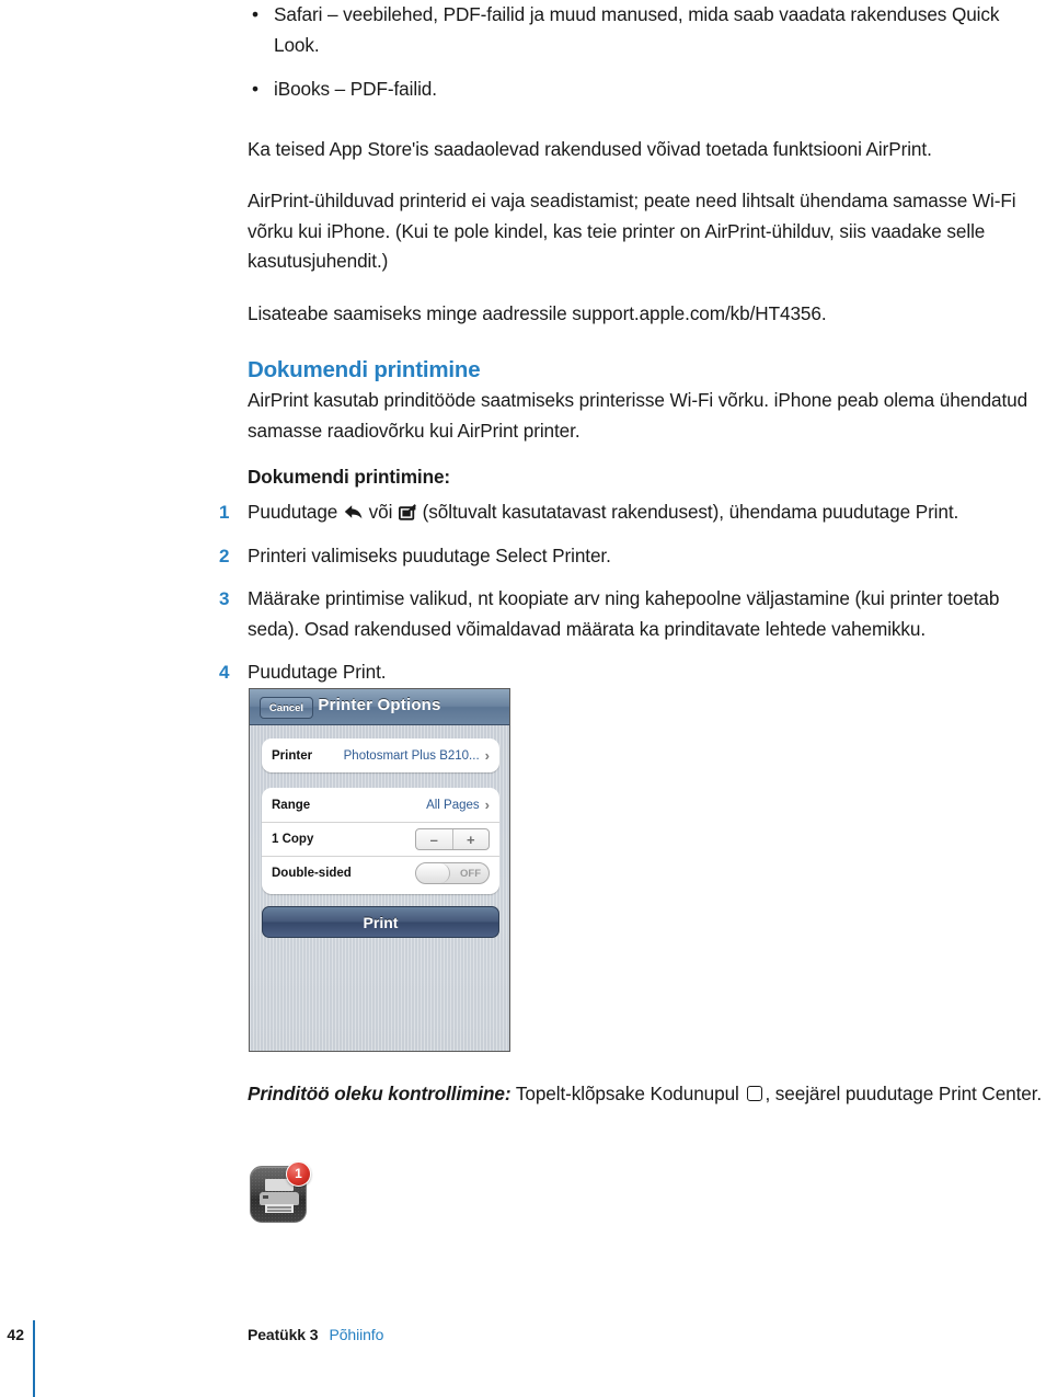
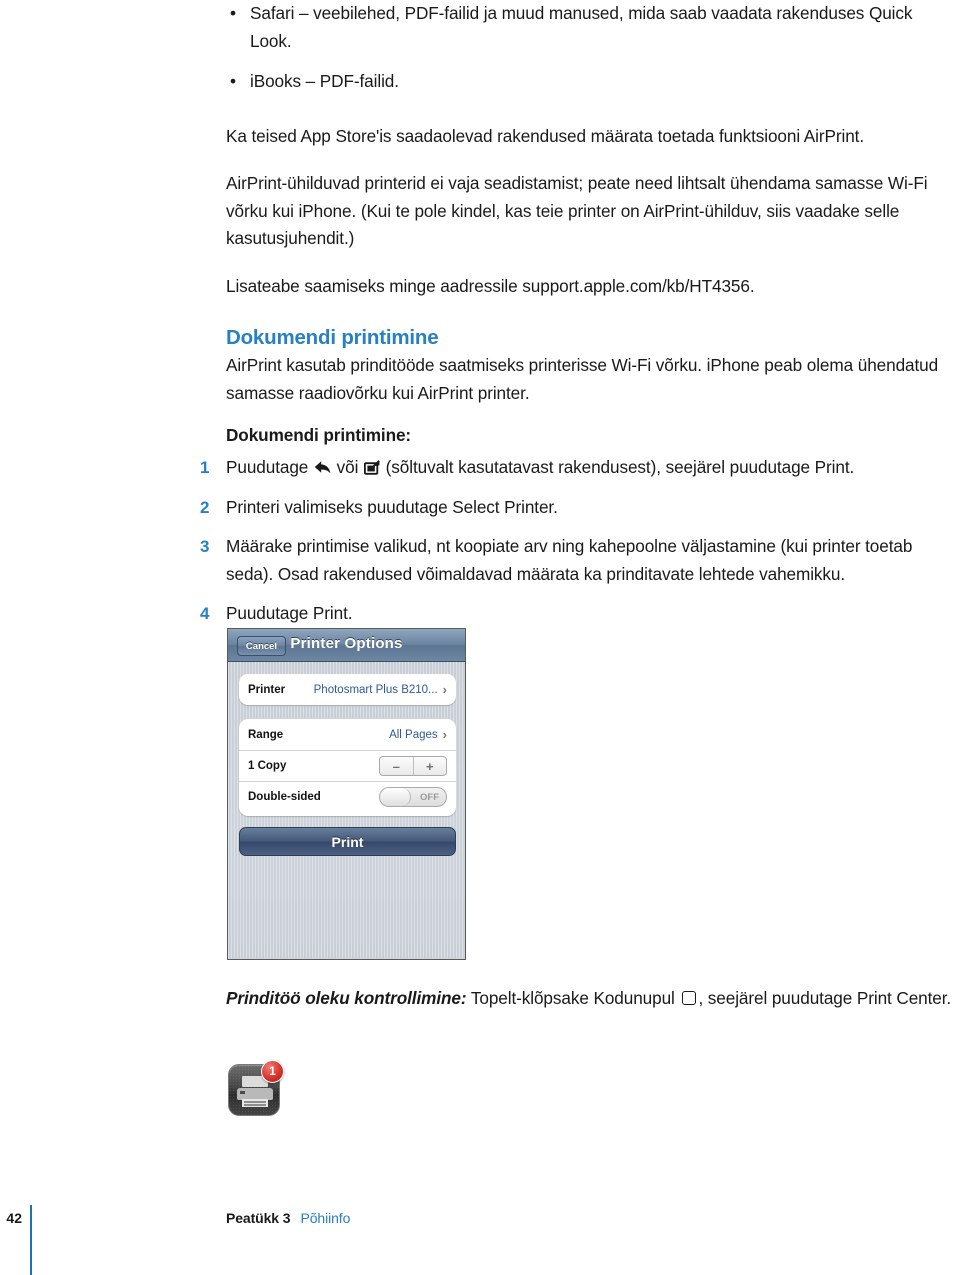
  •
  Safari – veebilehed, PDF-failid ja muud manused, mida saab vaadata rakenduses Quick Look.
  •
  iBooks – PDF-failid.
- Ka teised App Store'is saadaolevad rakendused võivad toetada funktsiooni AirPrint.
+ Ka teised App Store'is saadaolevad rakendused määrata toetada funktsiooni AirPrint.
  AirPrint-ühilduvad printerid ei vaja seadistamist; peate need lihtsalt ühendama samasse Wi-Fi võrku kui iPhone. (Kui te pole kindel, kas teie printer on AirPrint-ühilduv, siis vaadake selle kasutusjuhendit.)
  Lisateabe saamiseks minge aadressile support.apple.com/kb/HT4356.
  Dokumendi printimine
  AirPrint kasutab prinditööde saatmiseks printerisse Wi-Fi võrku. iPhone peab olema ühendatud samasse raadiovõrku kui AirPrint printer.
  Dokumendi printimine:
  1
- Puudutage või (sõltuvalt kasutatavast rakendusest), ühendama puudutage Print.
+ Puudutage või (sõltuvalt kasutatavast rakendusest), seejärel puudutage Print.
  2
  Printeri valimiseks puudutage Select Printer.
  3
  Määrake printimise valikud, nt koopiate arv ning kahepoolne väljastamine (kui printer toetab seda). Osad rakendused võimaldavad määrata ka prinditavate lehtede vahemikku.
  4
  Puudutage Print.
  Cancel
  Printer Options
  Printer
  Photosmart Plus B210...
  ›
  Range
  All Pages
  ›
  1 Copy
  –
  +
  Double-sided
  OFF
  Print
  Prinditöö oleku kontrollimine: Topelt-klõpsake Kodunupul , seejärel puudutage Print Center.
  1
  42
  Peatükk 3 Põhiinfo
